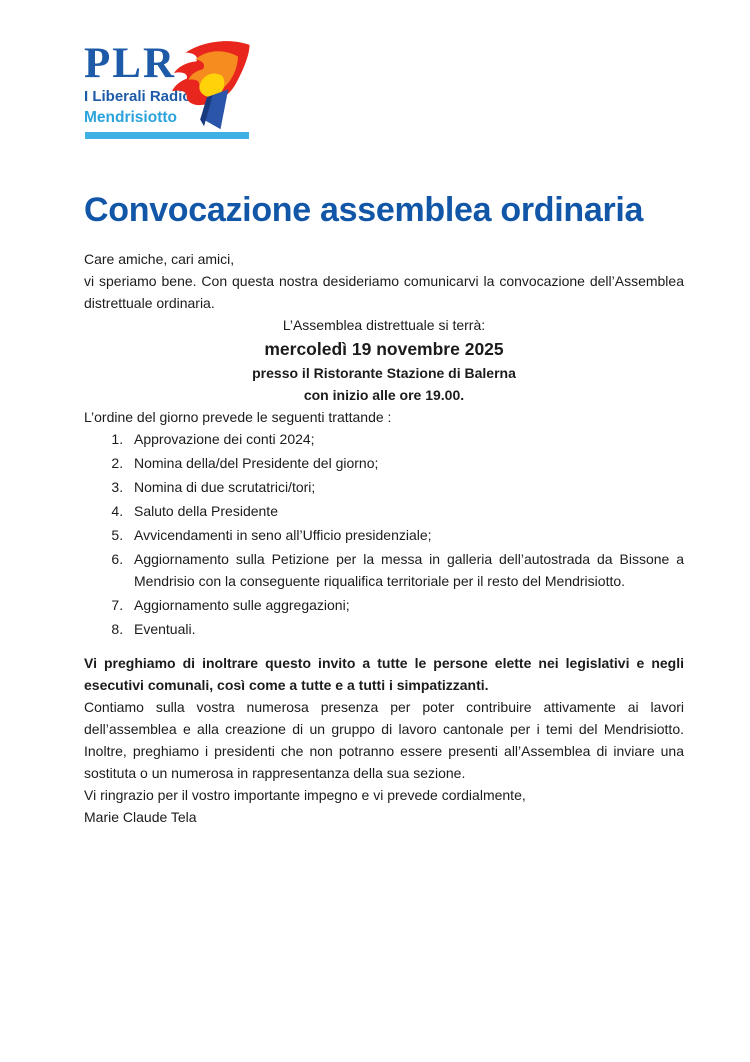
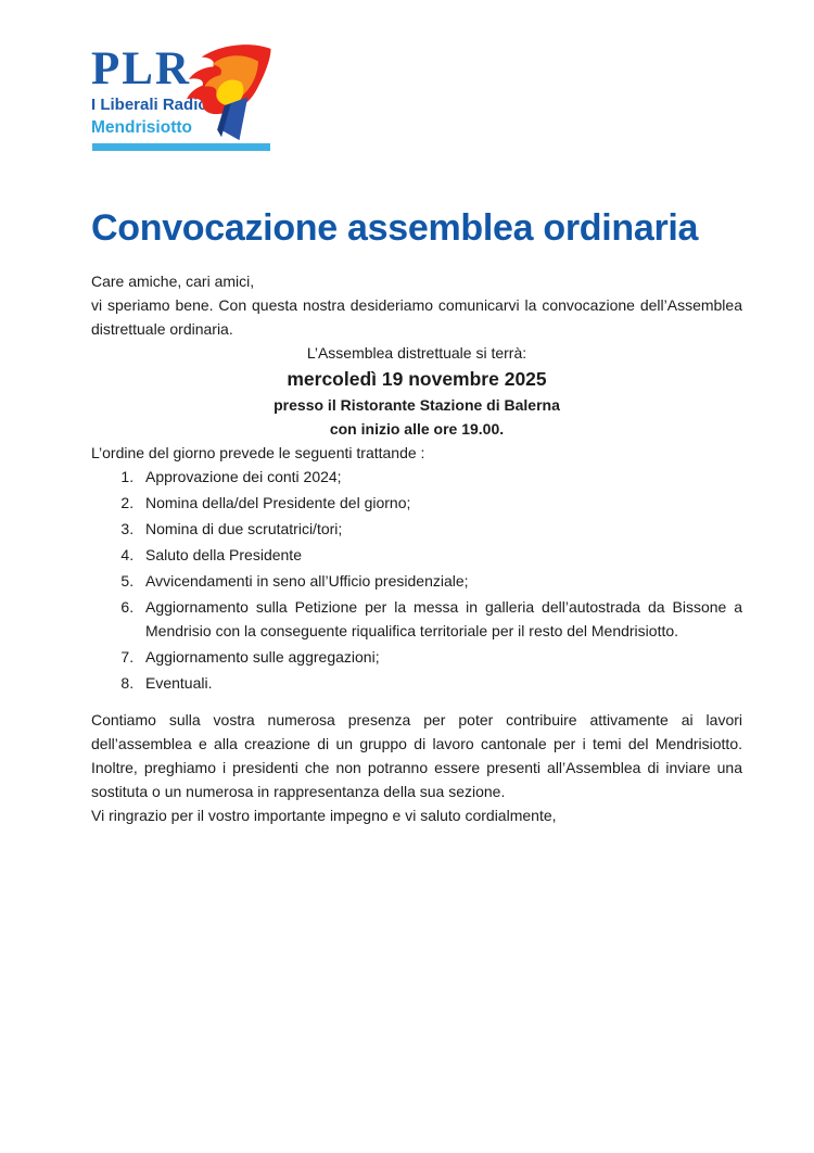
  PLR
  I Liberali Radic
  Mendrisiotto
  Convocazione assemblea ordinaria
  Care amiche, cari amici,
  vi speriamo bene. Con questa nostra desideriamo comunicarvi la convocazione dell’Assemblea distrettuale ordinaria.
  L’Assemblea distrettuale si terrà:
  mercoledì 19 novembre 2025
  presso il Ristorante Stazione di Balerna
  con inizio alle ore 19.00.
  L’ordine del giorno prevede le seguenti trattande :
  Approvazione dei conti 2024;
  Nomina della/del Presidente del giorno;
  Nomina di due scrutatrici/tori;
  Saluto della Presidente
  Avvicendamenti in seno all’Ufficio presidenziale;
  Aggiornamento sulla Petizione per la messa in galleria dell’autostrada da Bissone a Mendrisio con la conseguente riqualifica territoriale per il resto del Mendrisiotto.
  Aggiornamento sulle aggregazioni;
  Eventuali.
- Vi preghiamo di inoltrare questo invito a tutte le persone elette nei legislativi e negli esecutivi comunali, così come a tutte e a tutti i simpatizzanti.
  Contiamo sulla vostra numerosa presenza per poter contribuire attivamente ai lavori dell’assemblea e alla creazione di un gruppo di lavoro cantonale per i temi del Mendrisiotto. Inoltre, preghiamo i presidenti che non potranno essere presenti all’Assemblea di inviare una sostituta o un numerosa in rappresentanza della sua sezione.
- Vi ringrazio per il vostro importante impegno e vi prevede cordialmente,
+ Vi ringrazio per il vostro importante impegno e vi saluto cordialmente,
- Marie Claude Tela
